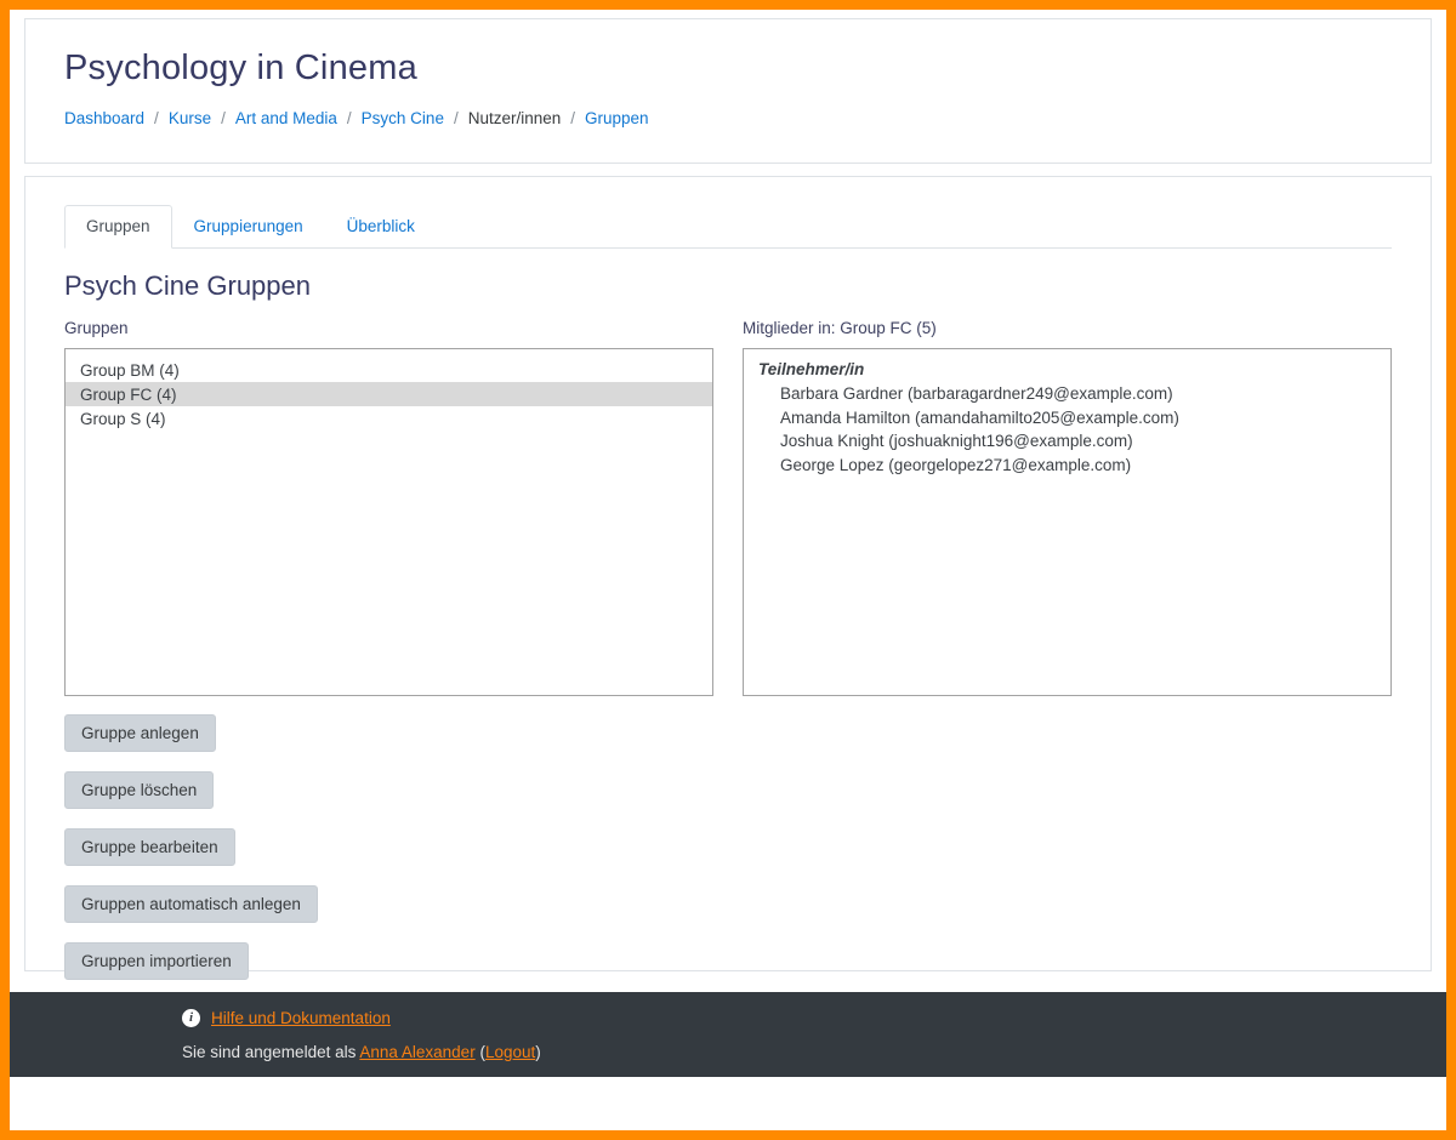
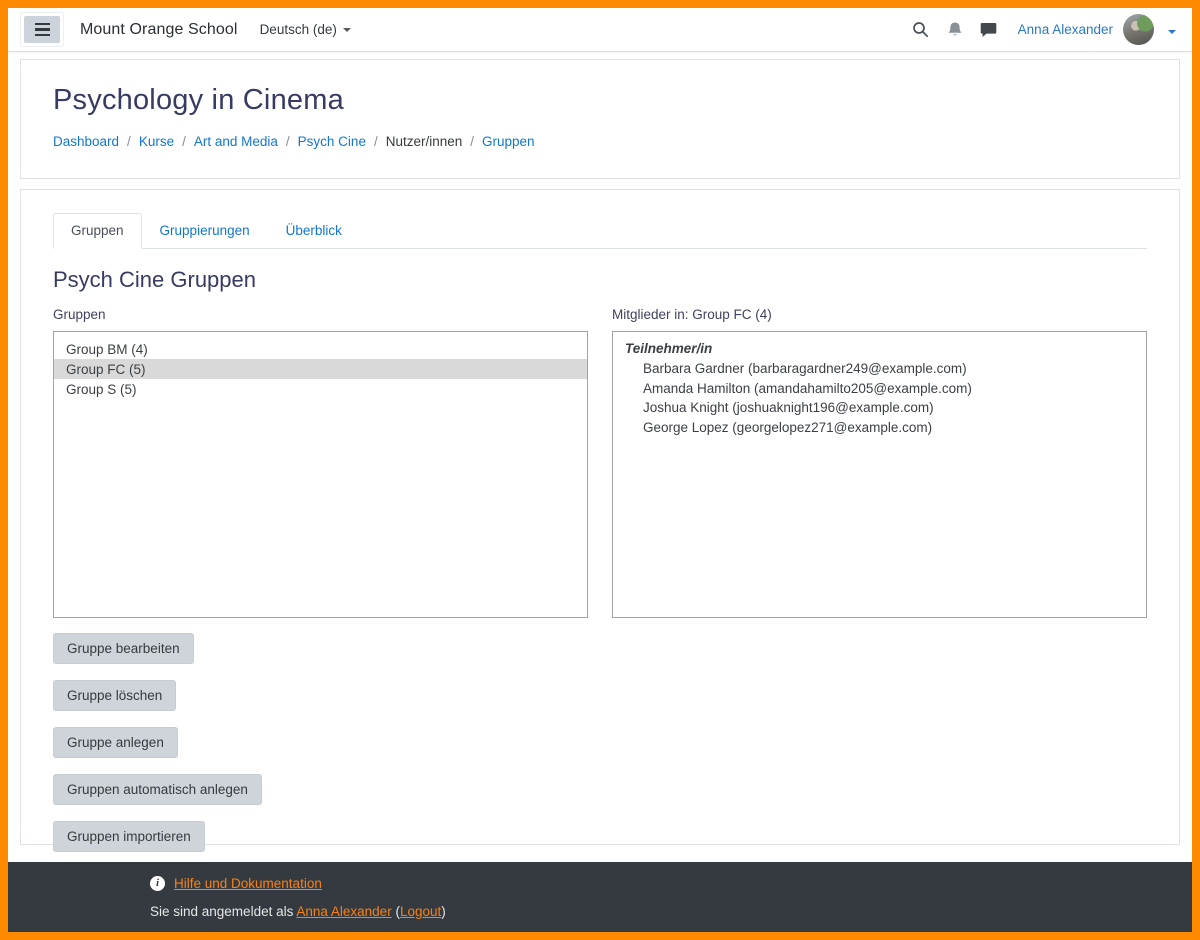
+ Mount Orange School
+ Deutsch (de)
+ Anna Alexander
  Psychology in Cinema
  Dashboard
  /
  Kurse
  /
  Art and Media
  /
  Psych Cine
  /
  Nutzer/innen
  /
  Gruppen
  Gruppen
  Gruppierungen
  Überblick
  Psych Cine Gruppen
  Gruppen
  Group BM (4)
- Group FC (4)
+ Group FC (5)
- Group S (4)
+ Group S (5)
- Mitglieder in: Group FC (5)
+ Mitglieder in: Group FC (4)
  Teilnehmer/in
  Barbara Gardner (barbaragardner249@example.com)
  Amanda Hamilton (amandahamilto205@example.com)
  Joshua Knight (joshuaknight196@example.com)
  George Lopez (georgelopez271@example.com)
- Gruppe anlegen
+ Gruppe bearbeiten
  Gruppe löschen
- Gruppe bearbeiten
+ Gruppe anlegen
  Gruppen automatisch anlegen
  Gruppen importieren
  i
  Hilfe und Dokumentation
  Sie sind angemeldet als Anna Alexander (Logout)
